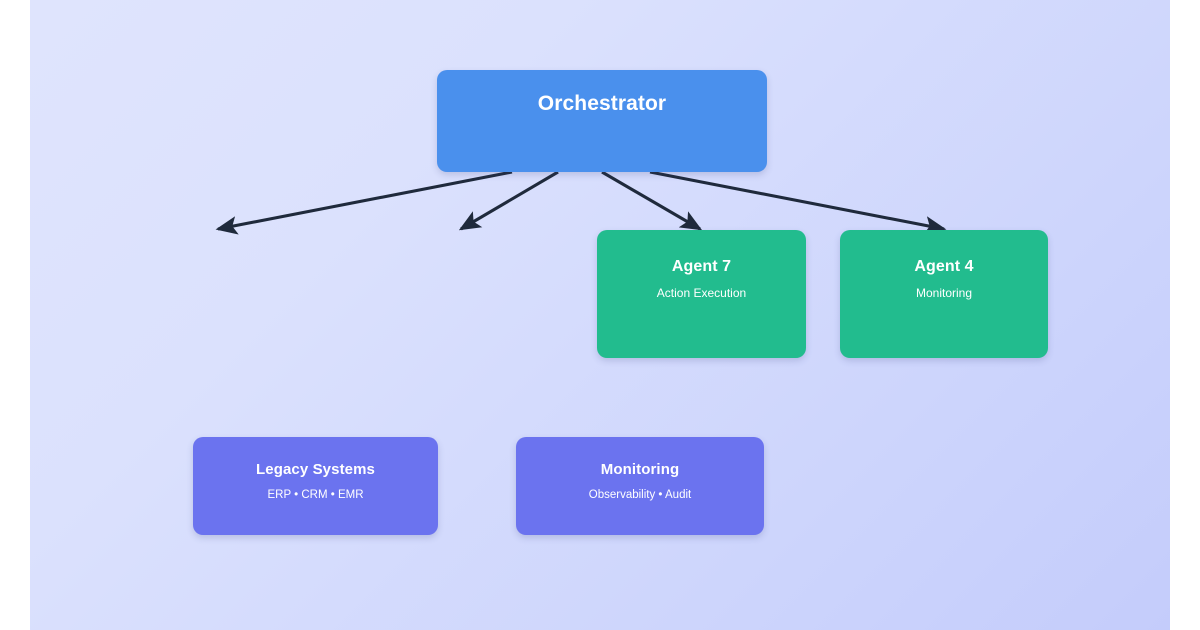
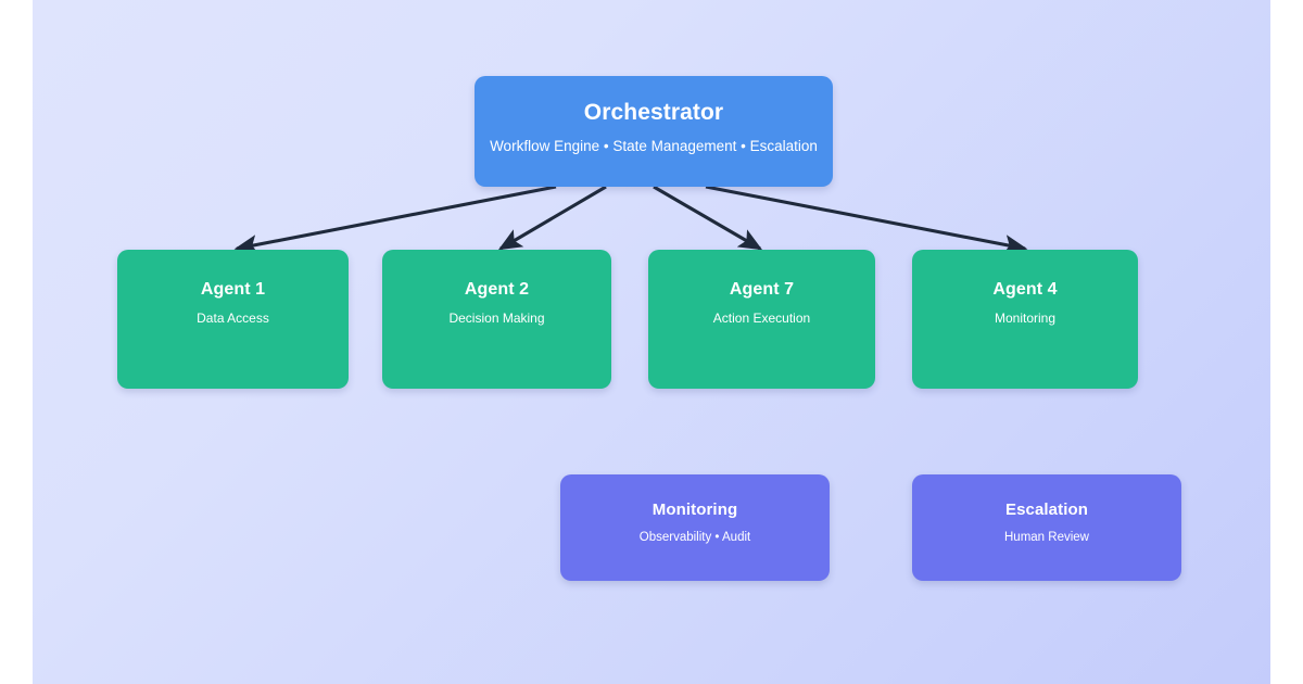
  Orchestrator
+ Workflow Engine • State Management • Escalation
+ Agent 1
+ Data Access
+ Agent 2
+ Decision Making
  Agent 7
  Action Execution
  Agent 4
  Monitoring
- Legacy Systems
- ERP • CRM • EMR
  Monitoring
  Observability • Audit
+ Escalation
+ Human Review
